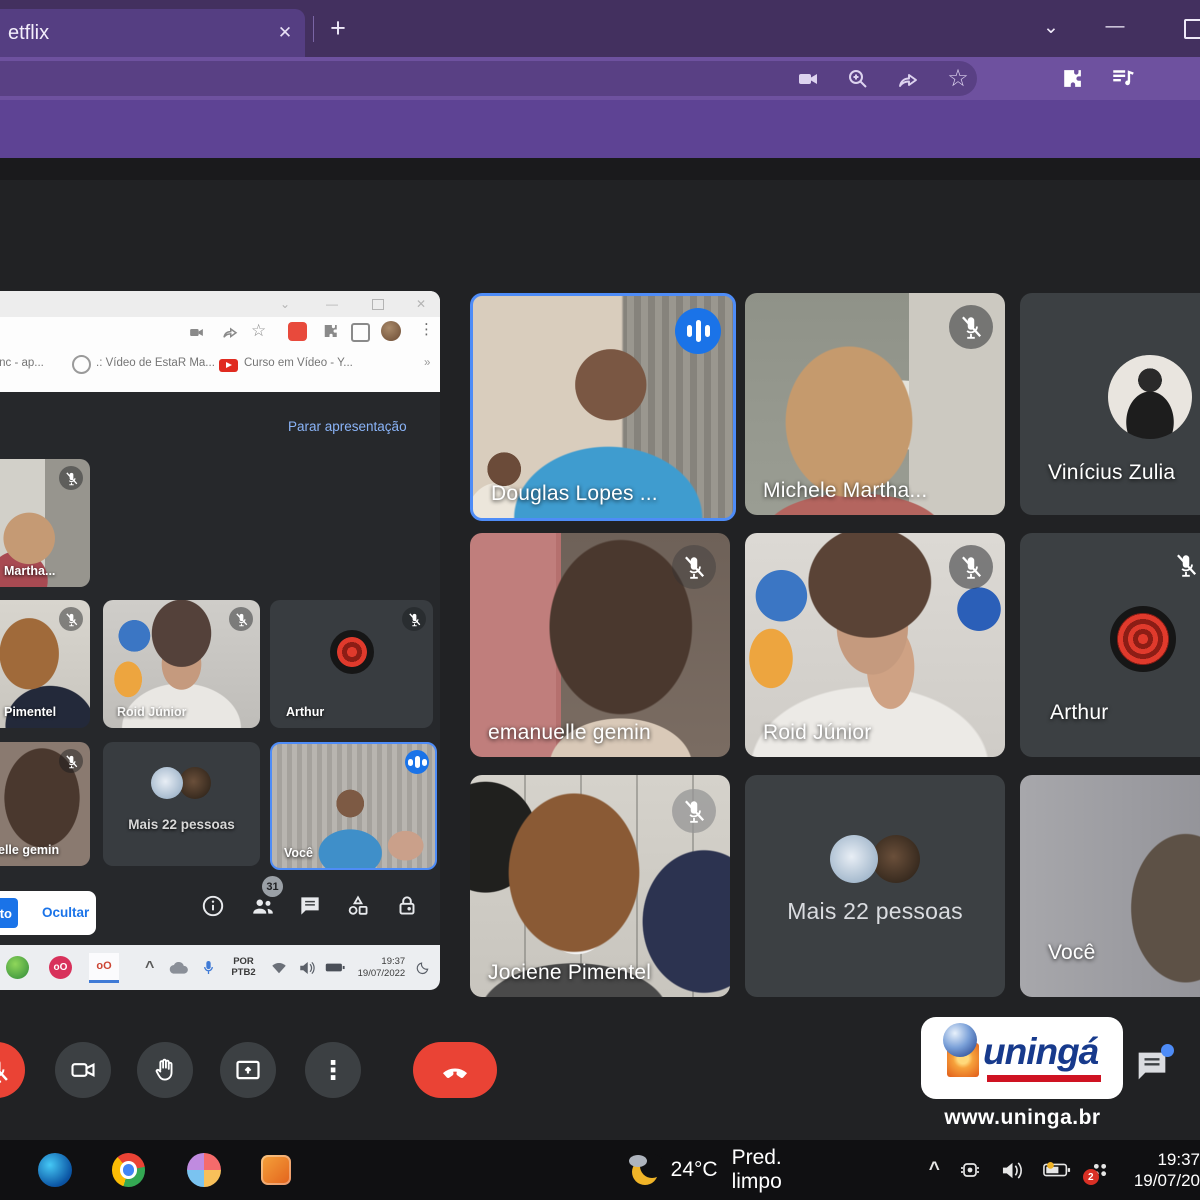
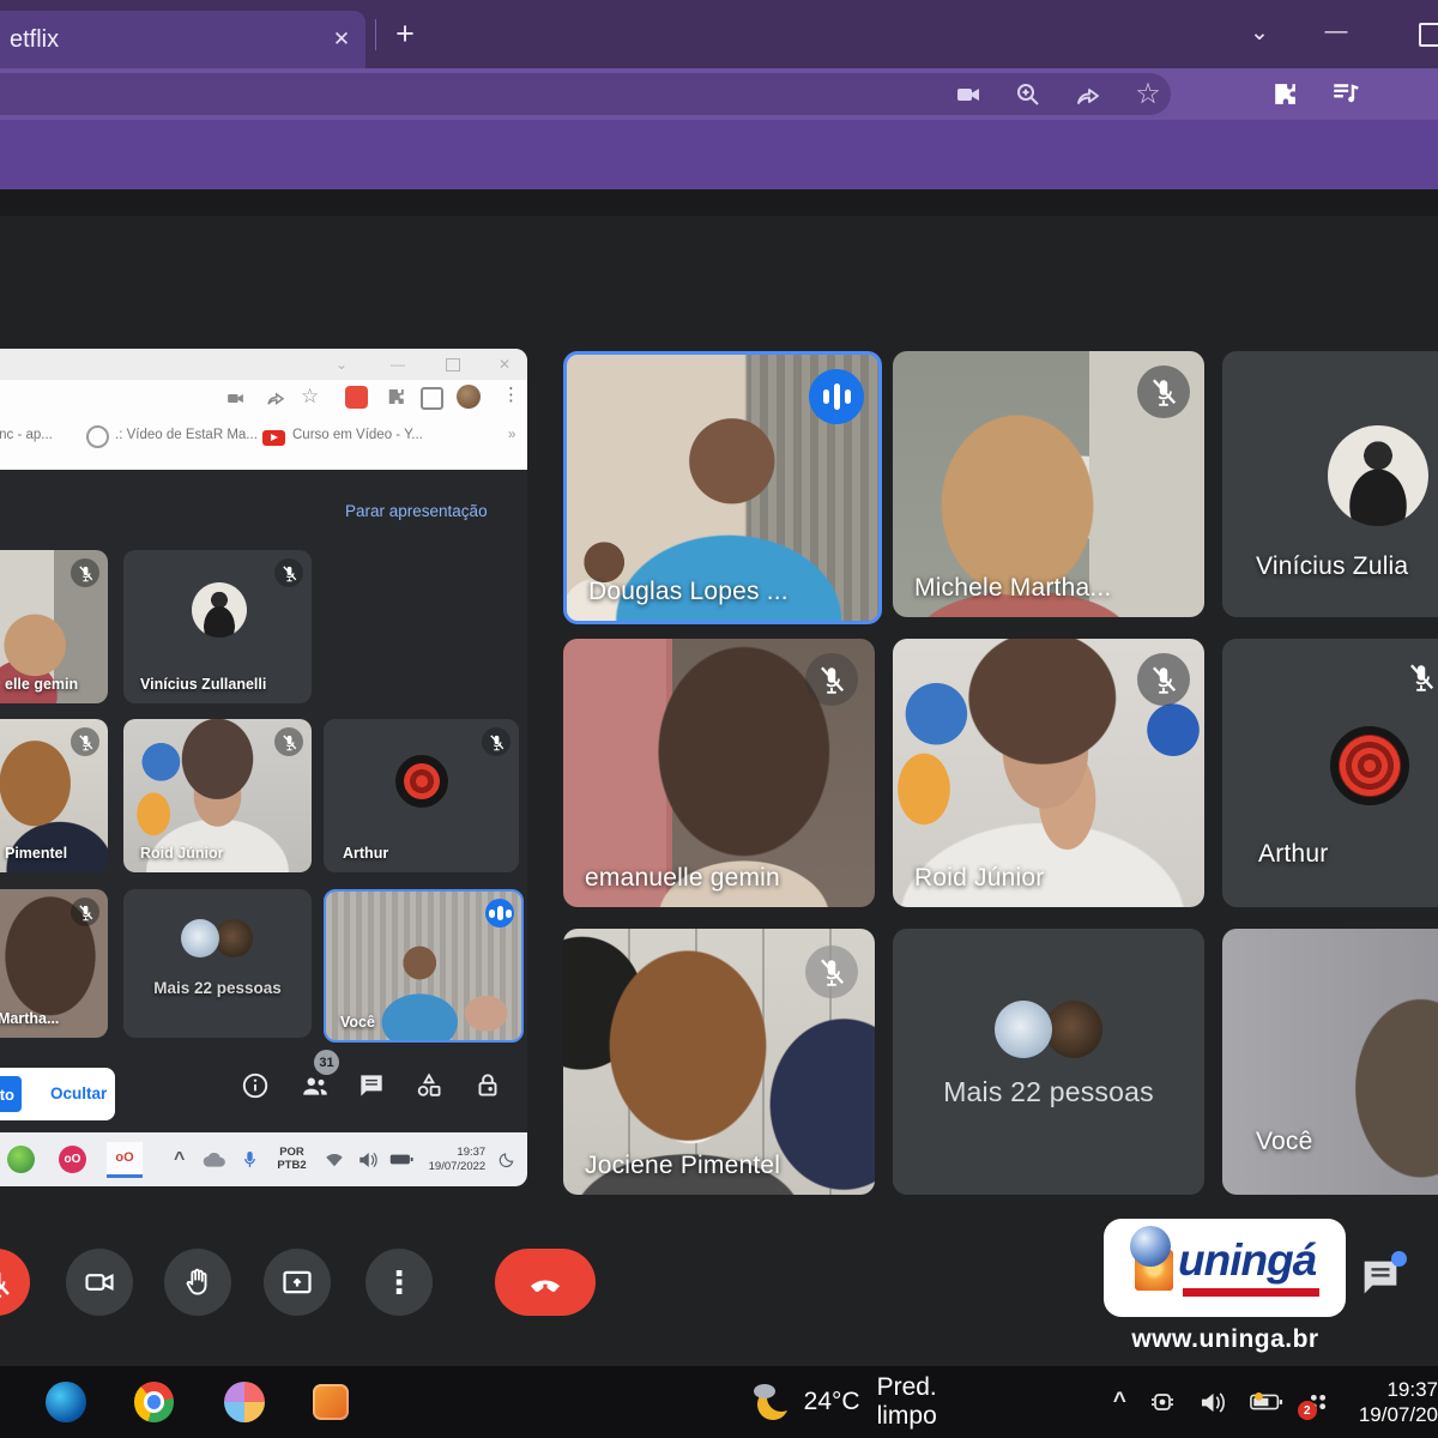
  etflix
  ✕
  +
  ⌄
  —
  ☆
  ⌄
  —
  ✕
  ☆
  ⋮
  nc - ap...
  .: Vídeo de EstaR Ma...
  Curso em Vídeo - Y...
  »
  Parar apresentação
- Martha...
+ elle gemin
+ Vinícius Zullanelli
  Pimentel
  Roid Júnior
  Arthur
- elle gemin
+ Martha...
  Mais 22 pessoas
  Você
  31
  Ocultar
  oO
  oO
  ^
  POR
  PTB2
  19:37
  19/07/2022
  Douglas Lopes ...
  Michele Martha...
  Vinícius Zulia
  emanuelle gemin
  Roid Júnior
  Arthur
  Jociene Pimentel
  Mais 22 pessoas
  Você
  ⋮
  uningá
  www.uninga.br
  24°C
  Pred. limpo
  ^
  2
  19:37
  19/07/20
